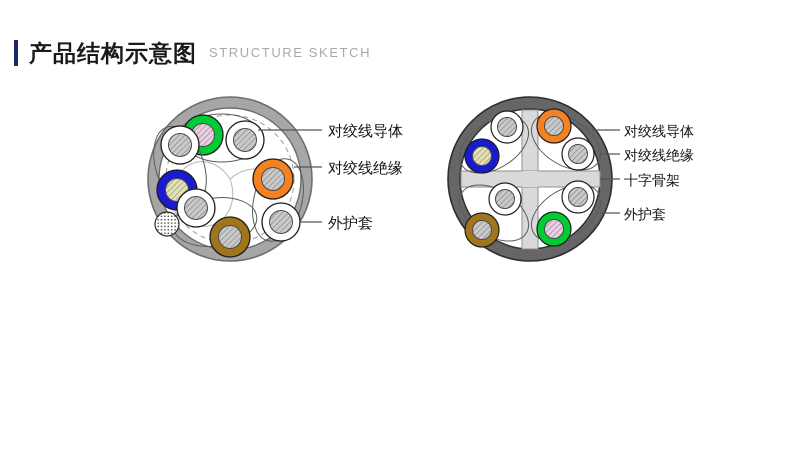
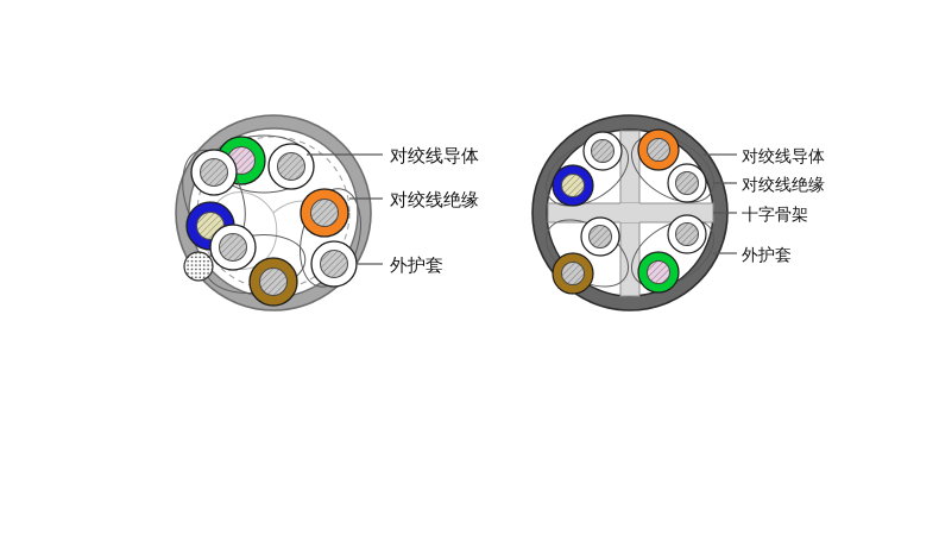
- 产品结构示意图
- STRUCTURE SKETCH
  对绞线导体
  对绞线绝缘
  外护套
  对绞线导体
  对绞线绝缘
  十字骨架
  外护套
